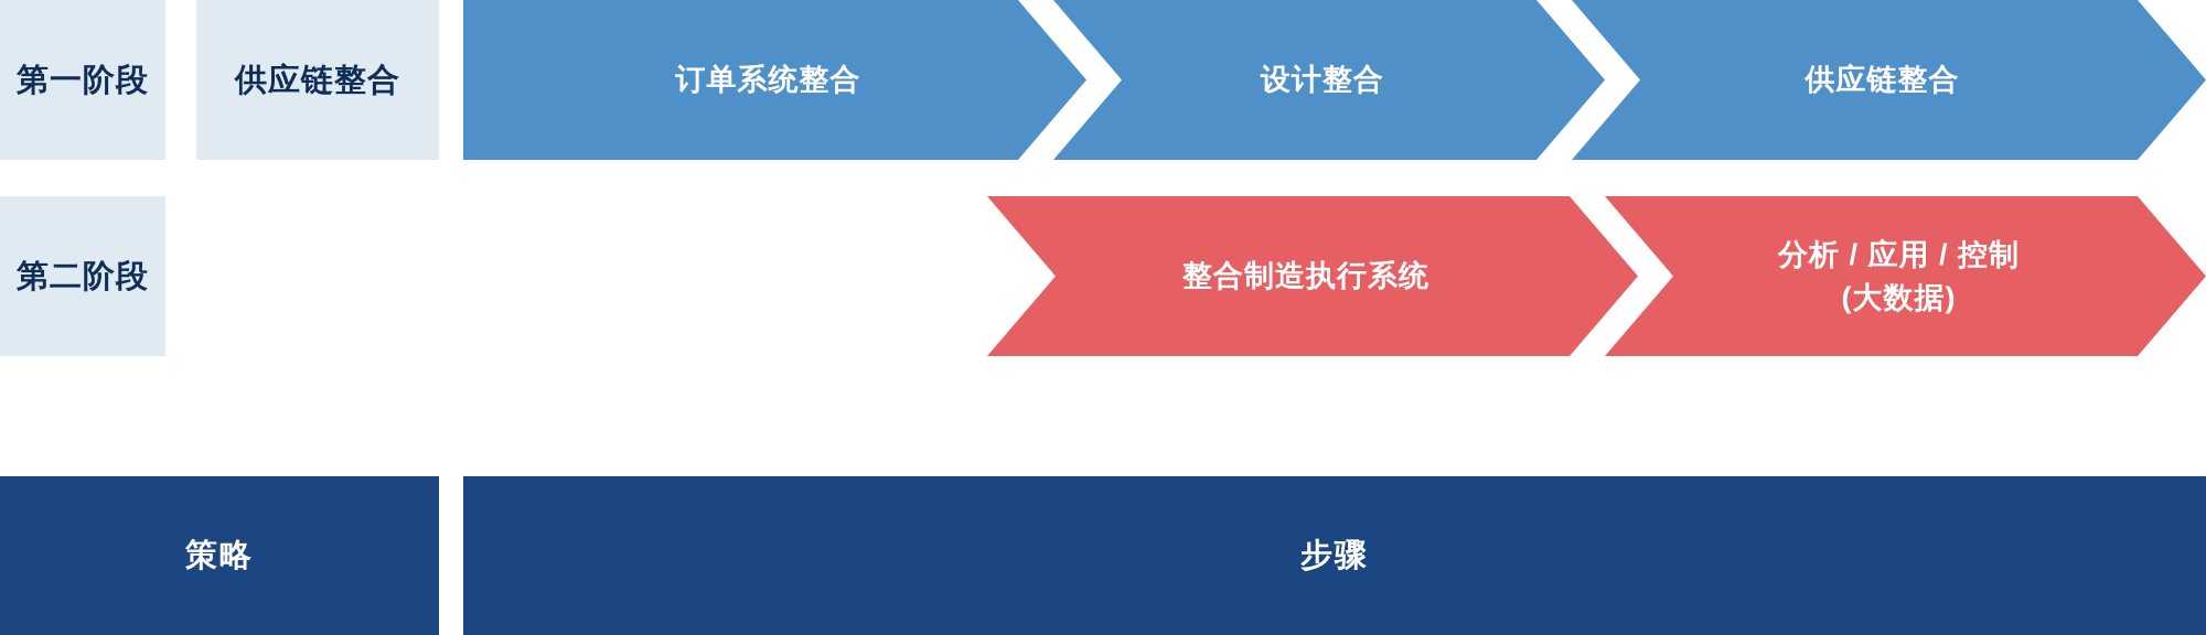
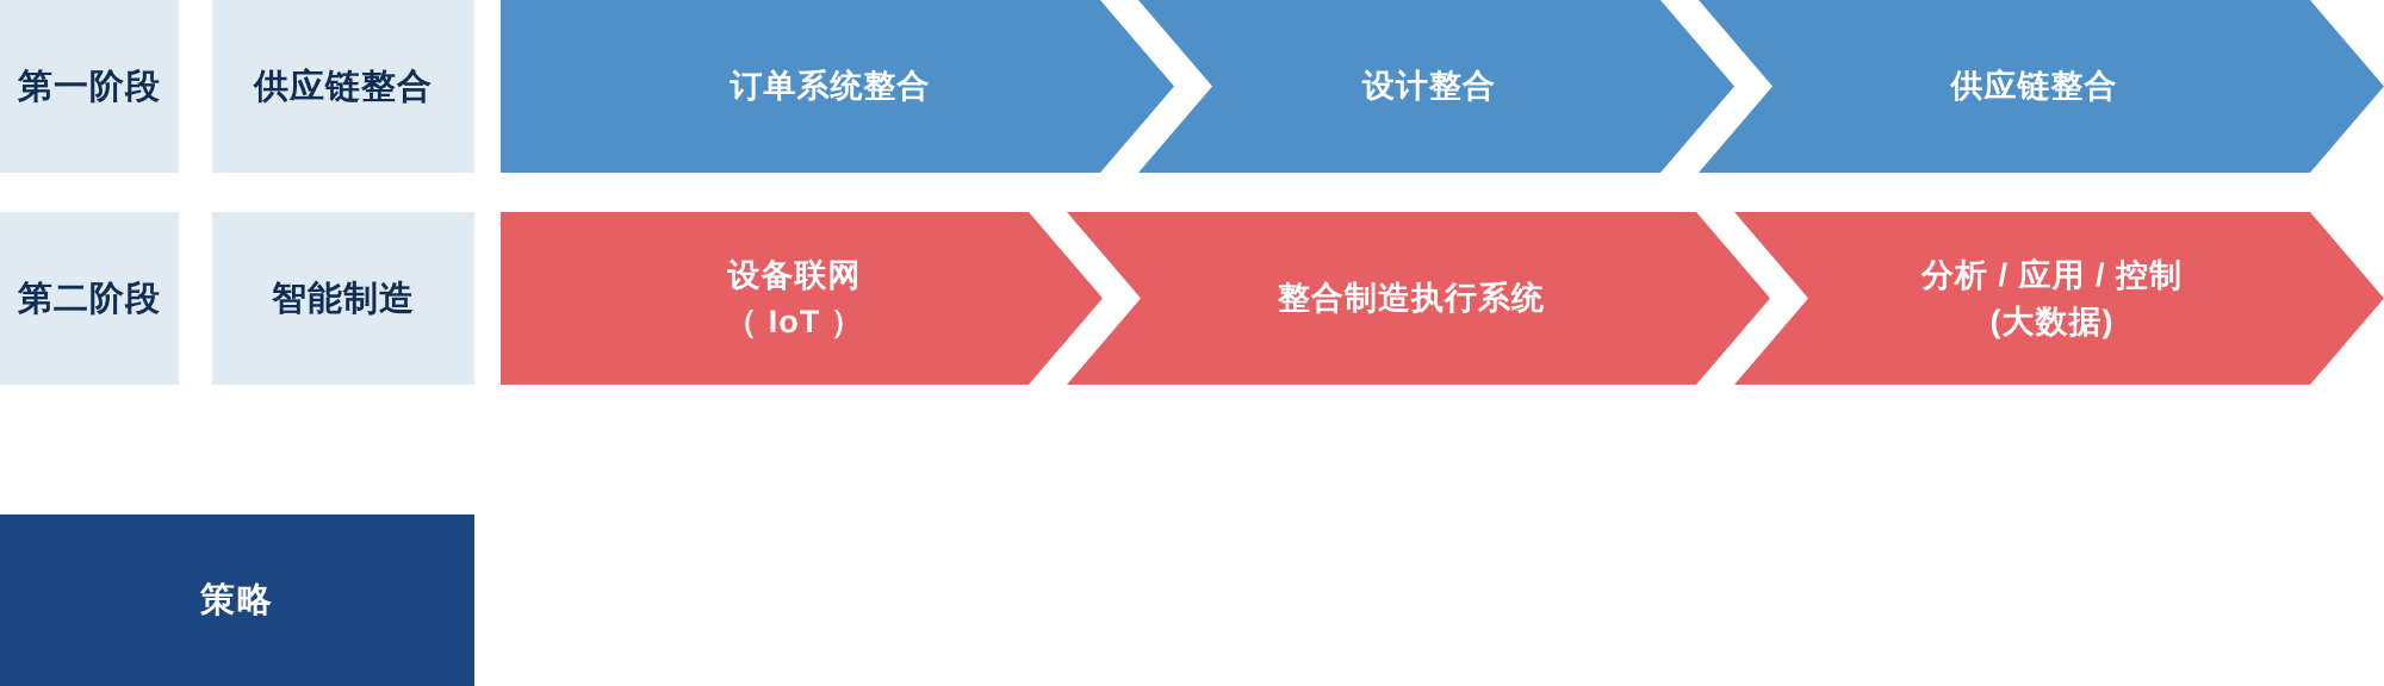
  第一阶段
  供应链整合
  订单系统整合
  设计整合
  供应链整合
  第二阶段
+ 智能制造
+ 设备联网
+ （ IoT ）
  整合制造执行系统
  分析 / 应用 / 控制
  (大数据)
  策略
- 步骤
